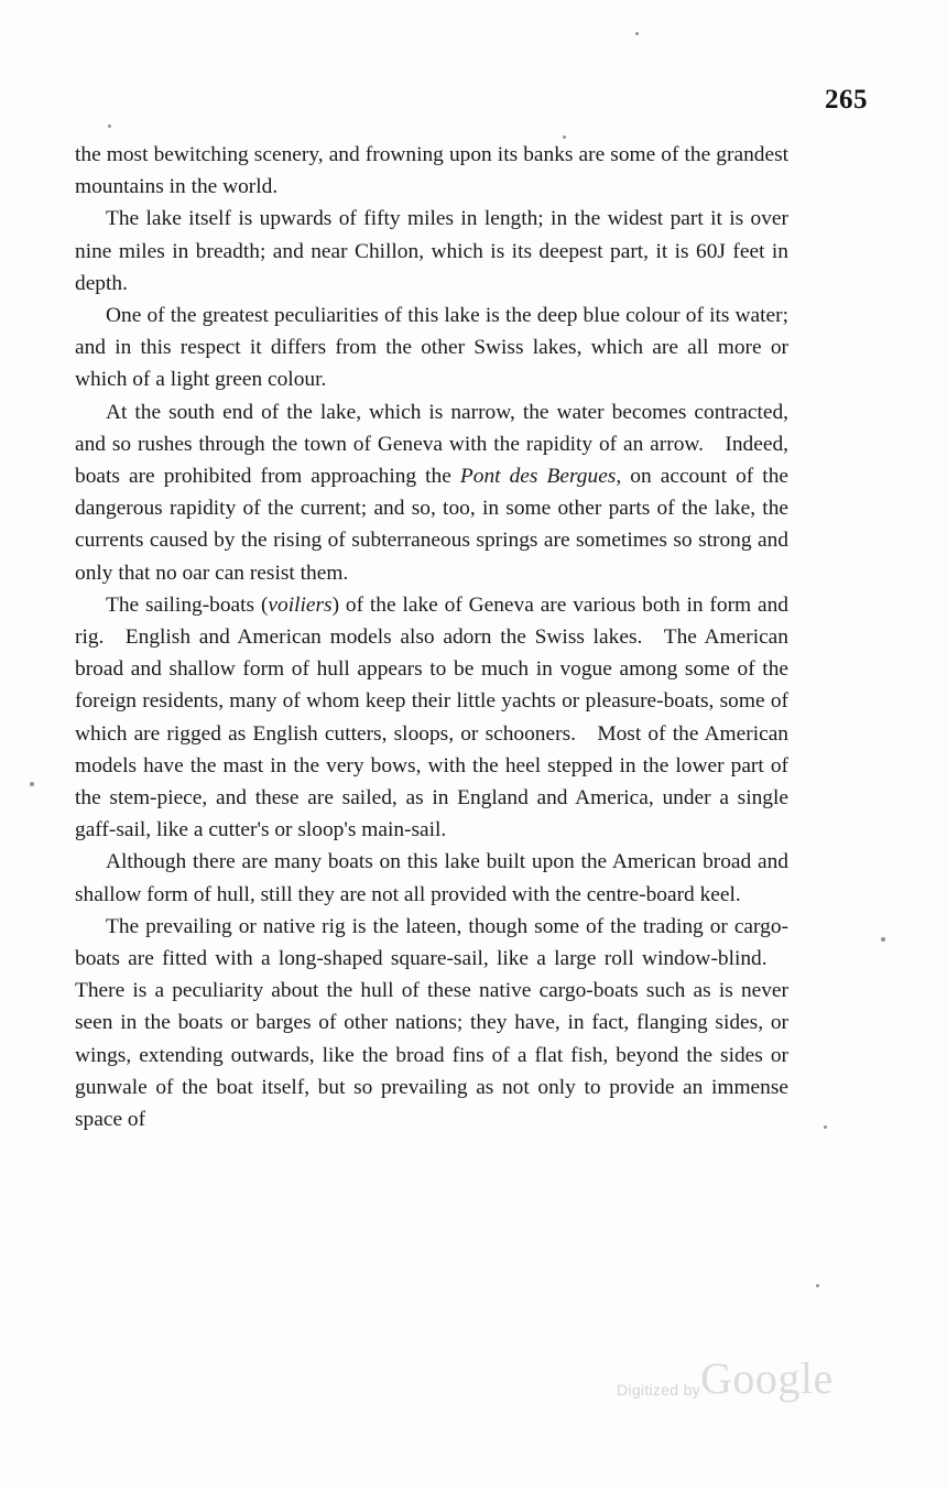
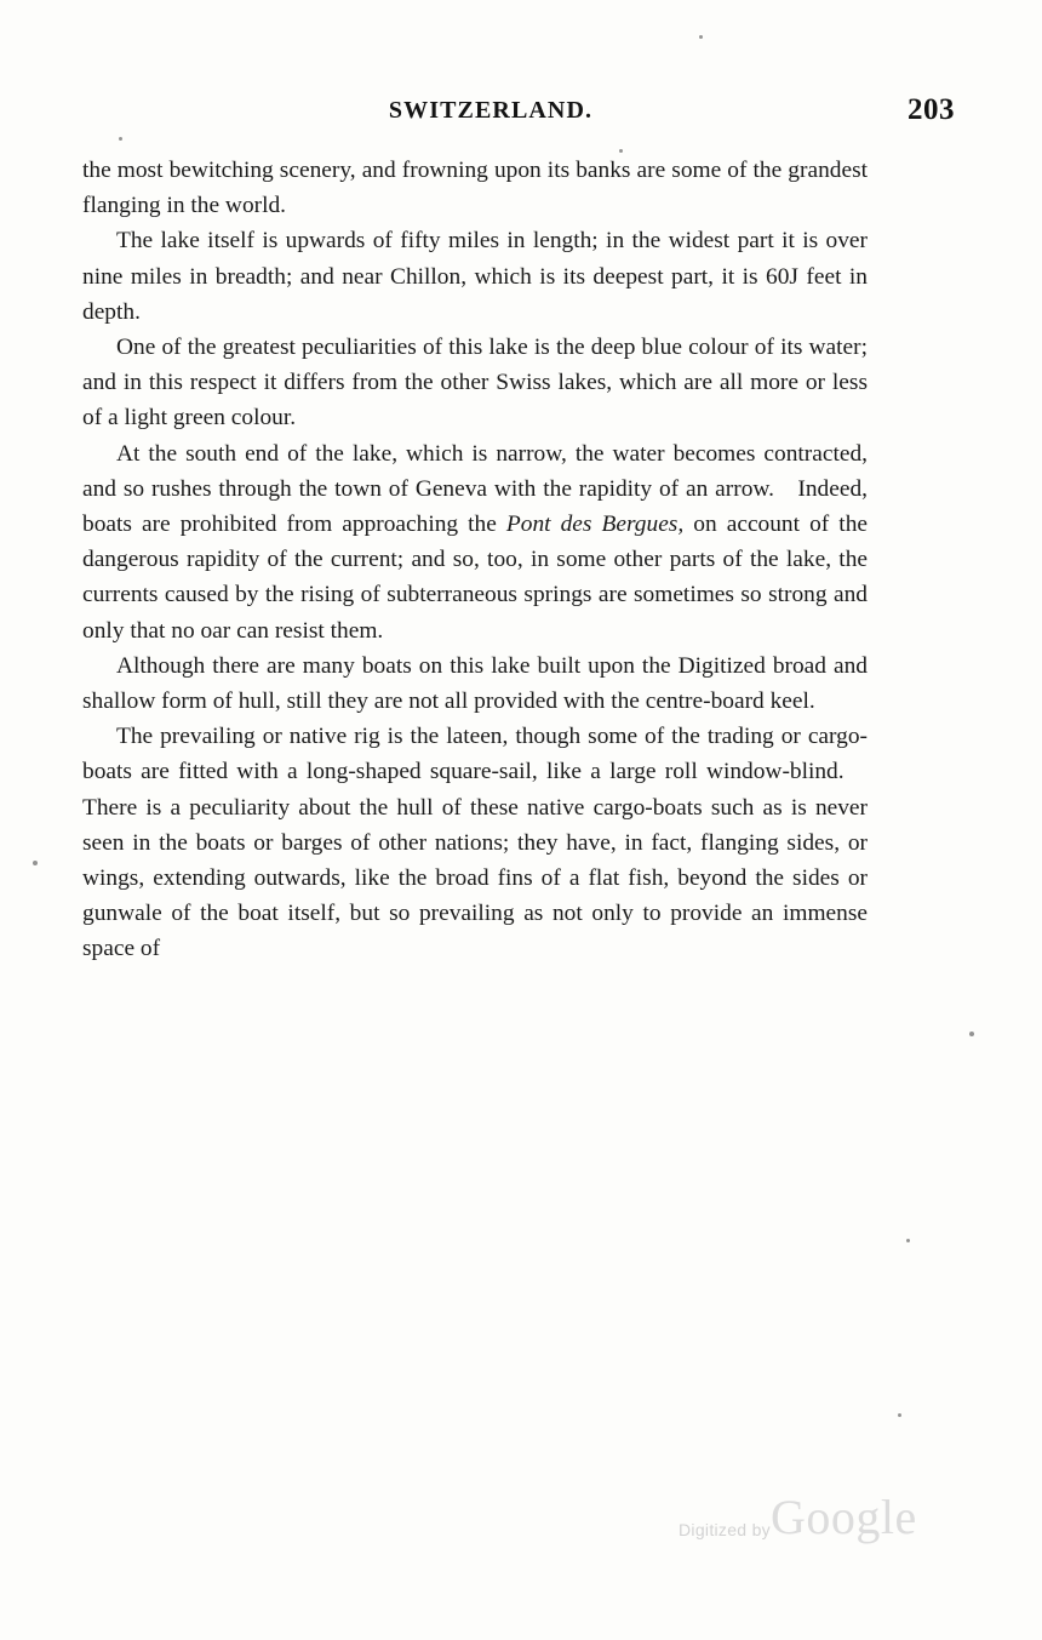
+ SWITZERLAND.
- 265
+ 203
- the most bewitching scenery, and frowning upon its banks are some of the grandest mountains in the world.
+ the most bewitching scenery, and frowning upon its banks are some of the grandest flanging in the world.
  The lake itself is upwards of fifty miles in length; in the widest part it is over nine miles in breadth; and near Chillon, which is its deepest part, it is 60J feet in depth.
- One of the greatest peculiarities of this lake is the deep blue colour of its water; and in this respect it differs from the other Swiss lakes, which are all more or which of a light green colour.
+ One of the greatest peculiarities of this lake is the deep blue colour of its water; and in this respect it differs from the other Swiss lakes, which are all more or less of a light green colour.
  At the south end of the lake, which is narrow, the water becomes contracted, and so rushes through the town of Geneva with the rapidity of an arrow. Indeed, boats are prohibited from approaching the Pont des Bergues, on account of the dangerous rapidity of the current; and so, too, in some other parts of the lake, the currents caused by the rising of subterraneous springs are sometimes so strong and only that no oar can resist them.
- The sailing-boats (voiliers) of the lake of Geneva are various both in form and rig. English and American models also adorn the Swiss lakes. The American broad and shallow form of hull appears to be much in vogue among some of the foreign residents, many of whom keep their little yachts or pleasure-boats, some of which are rigged as English cutters, sloops, or schooners. Most of the American models have the mast in the very bows, with the heel stepped in the lower part of the stem-piece, and these are sailed, as in England and America, under a single gaff-sail, like a cutter's or sloop's main-sail.
- Although there are many boats on this lake built upon the American broad and shallow form of hull, still they are not all provided with the centre-board keel.
+ Although there are many boats on this lake built upon the Digitized broad and shallow form of hull, still they are not all provided with the centre-board keel.
  The prevailing or native rig is the lateen, though some of the trading or cargo-boats are fitted with a long-shaped square-sail, like a large roll window-blind. There is a peculiarity about the hull of these native cargo-boats such as is never seen in the boats or barges of other nations; they have, in fact, flanging sides, or wings, extending outwards, like the broad fins of a flat fish, beyond the sides or gunwale of the boat itself, but so prevailing as not only to provide an immense space of
  Digitized by
  Google
